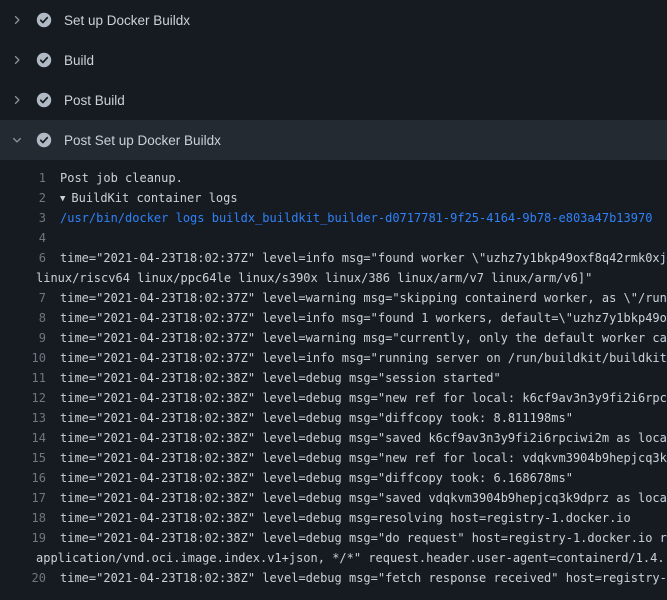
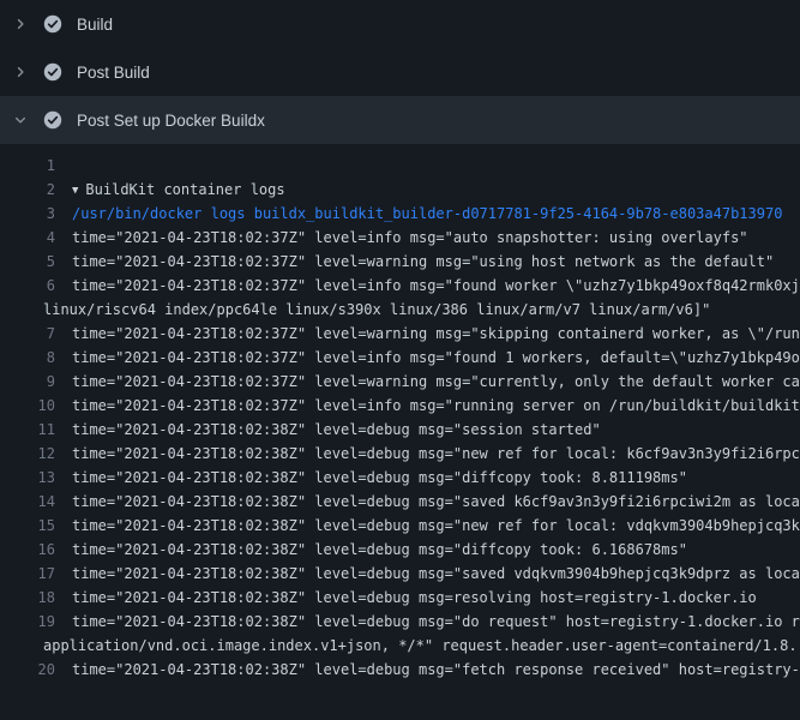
- Set up Docker Buildx
  Build
  Post Build
  Post Set up Docker Buildx
  1
- Post job cleanup.
  2
  ▼ BuildKit container logs
  3
  /usr/bin/docker logs buildx_buildkit_builder-d0717781-9f25-4164-9b78-e803a47b13970
  4
+ time="2021-04-23T18:02:37Z" level=info msg="auto snapshotter: using overlayfs"
+ 5
+ time="2021-04-23T18:02:37Z" level=warning msg="using host network as the default"
  6
  time="2021-04-23T18:02:37Z" level=info msg="found worker \"uzhz7y1bkp49oxf8q42rmk0xj
- linux/riscv64 linux/ppc64le linux/s390x linux/386 linux/arm/v7 linux/arm/v6]"
+ linux/riscv64 index/ppc64le linux/s390x linux/386 linux/arm/v7 linux/arm/v6]"
  7
  time="2021-04-23T18:02:37Z" level=warning msg="skipping containerd worker, as \"/run
  8
  time="2021-04-23T18:02:37Z" level=info msg="found 1 workers, default=\"uzhz7y1bkp49o
  9
  time="2021-04-23T18:02:37Z" level=warning msg="currently, only the default worker ca
  10
  time="2021-04-23T18:02:37Z" level=info msg="running server on /run/buildkit/buildkit
  11
  time="2021-04-23T18:02:38Z" level=debug msg="session started"
  12
  time="2021-04-23T18:02:38Z" level=debug msg="new ref for local: k6cf9av3n3y9fi2i6rpc
  13
  time="2021-04-23T18:02:38Z" level=debug msg="diffcopy took: 8.811198ms"
  14
  time="2021-04-23T18:02:38Z" level=debug msg="saved k6cf9av3n3y9fi2i6rpciwi2m as loca
  15
  time="2021-04-23T18:02:38Z" level=debug msg="new ref for local: vdqkvm3904b9hepjcq3k
  16
  time="2021-04-23T18:02:38Z" level=debug msg="diffcopy took: 6.168678ms"
  17
  time="2021-04-23T18:02:38Z" level=debug msg="saved vdqkvm3904b9hepjcq3k9dprz as loca
  18
  time="2021-04-23T18:02:38Z" level=debug msg=resolving host=registry-1.docker.io
  19
  time="2021-04-23T18:02:38Z" level=debug msg="do request" host=registry-1.docker.io r
- application/vnd.oci.image.index.v1+json, */*" request.header.user-agent=containerd/1.4.
+ application/vnd.oci.image.index.v1+json, */*" request.header.user-agent=containerd/1.8.
  20
  time="2021-04-23T18:02:38Z" level=debug msg="fetch response received" host=registry-
